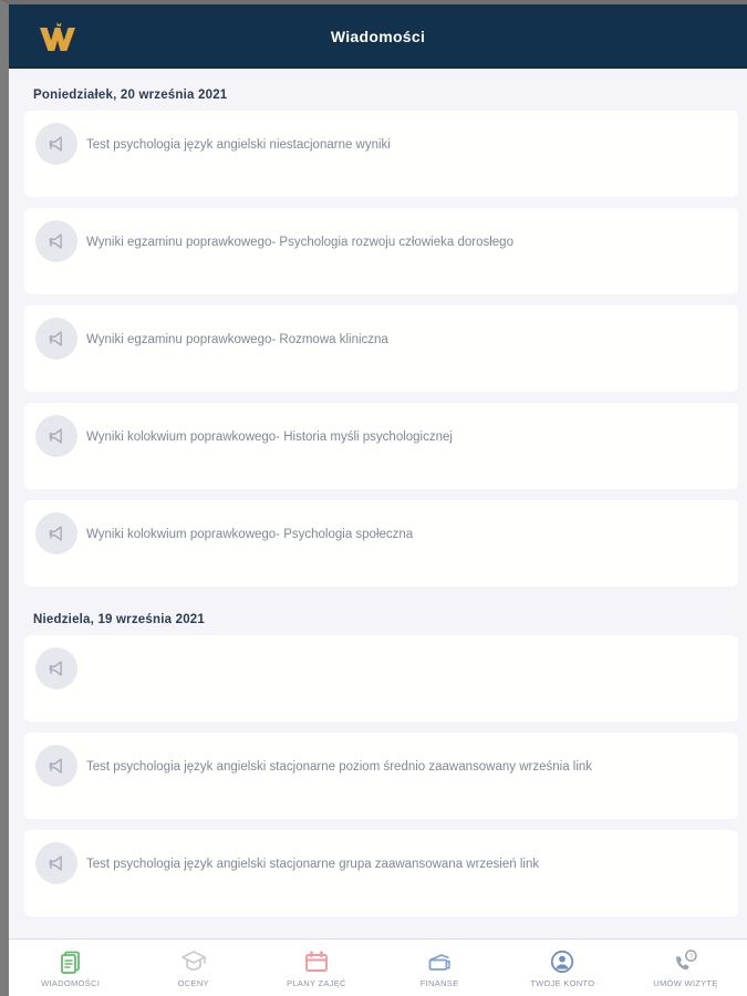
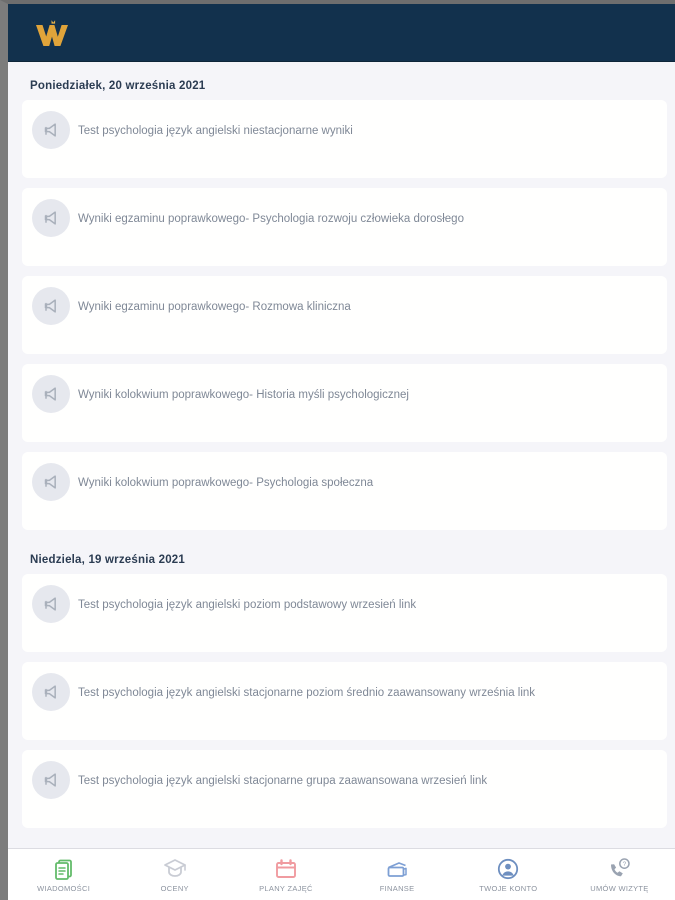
- Wiadomości
  Poniedziałek, 20 września 2021
  Test psychologia język angielski niestacjonarne wyniki
  Wyniki egzaminu poprawkowego- Psychologia rozwoju człowieka dorosłego
  Wyniki egzaminu poprawkowego- Rozmowa kliniczna
  Wyniki kolokwium poprawkowego- Historia myśli psychologicznej
  Wyniki kolokwium poprawkowego- Psychologia społeczna
  Niedziela, 19 września 2021
+ Test psychologia język angielski poziom podstawowy wrzesień link
  Test psychologia język angielski stacjonarne poziom średnio zaawansowany września link
  Test psychologia język angielski stacjonarne grupa zaawansowana wrzesień link
  WIADOMOŚCI
  OCENY
  PLANY ZAJĘĆ
  FINANSE
  TWOJE KONTO
  UMÓW WIZYTĘ
